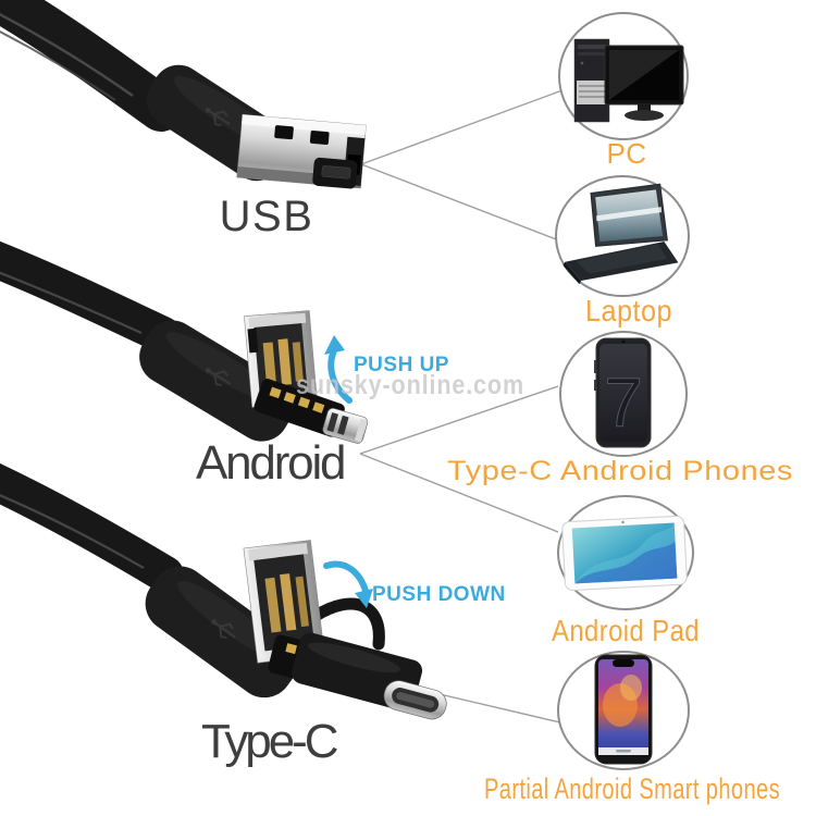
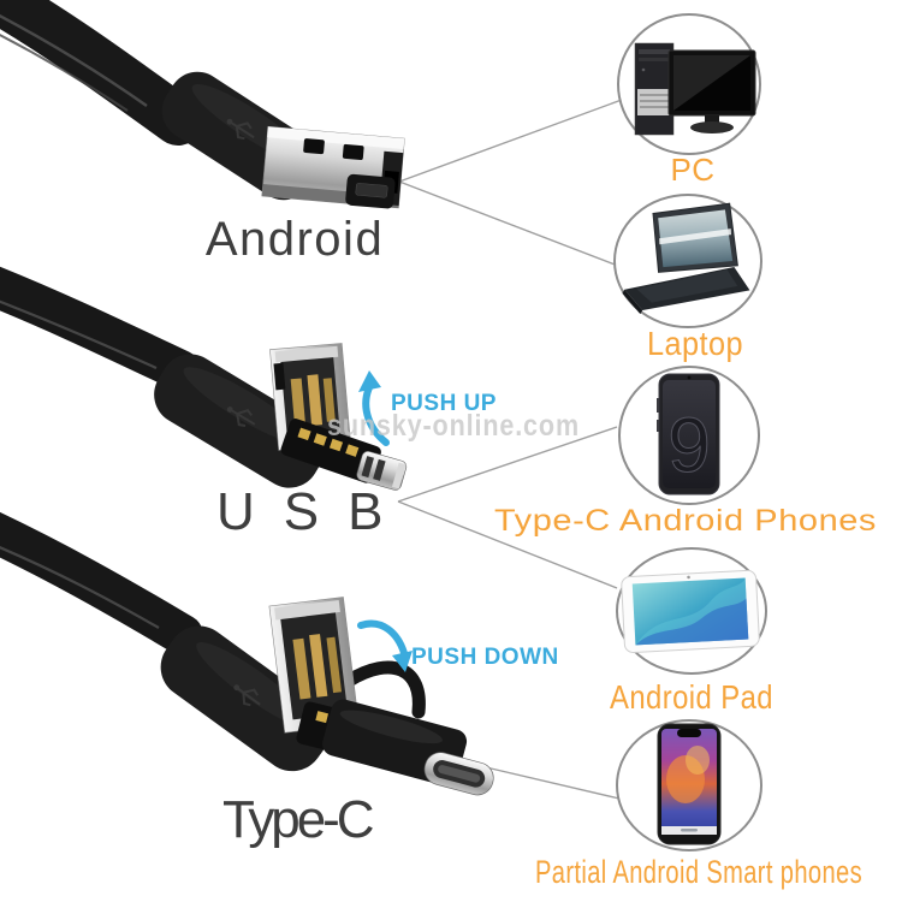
- USB
+ Android
  PUSH UP
- Android
+ USB
  PUSH DOWN
  Type-C
  PC
  Laptop
- 7
+ 9
  Type-C Android Phones
  Android Pad
  Partial Android Smart phones
  sunsky-online.com
